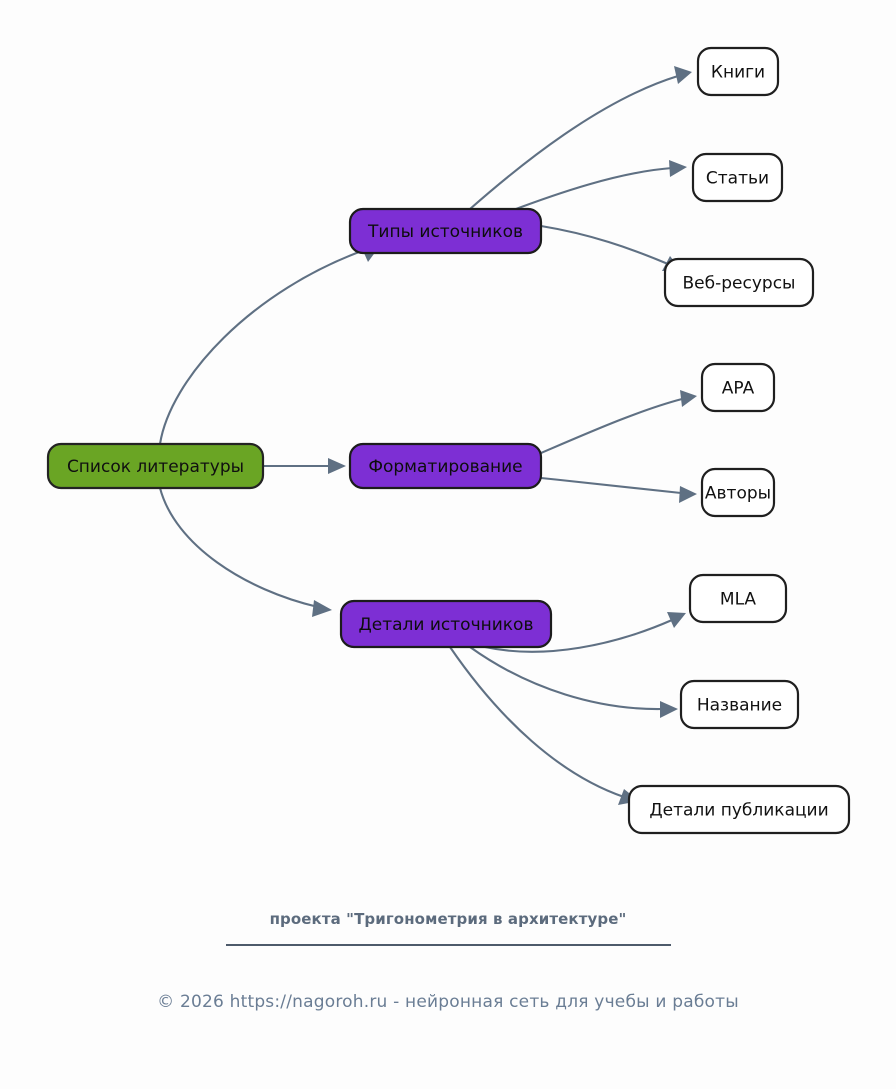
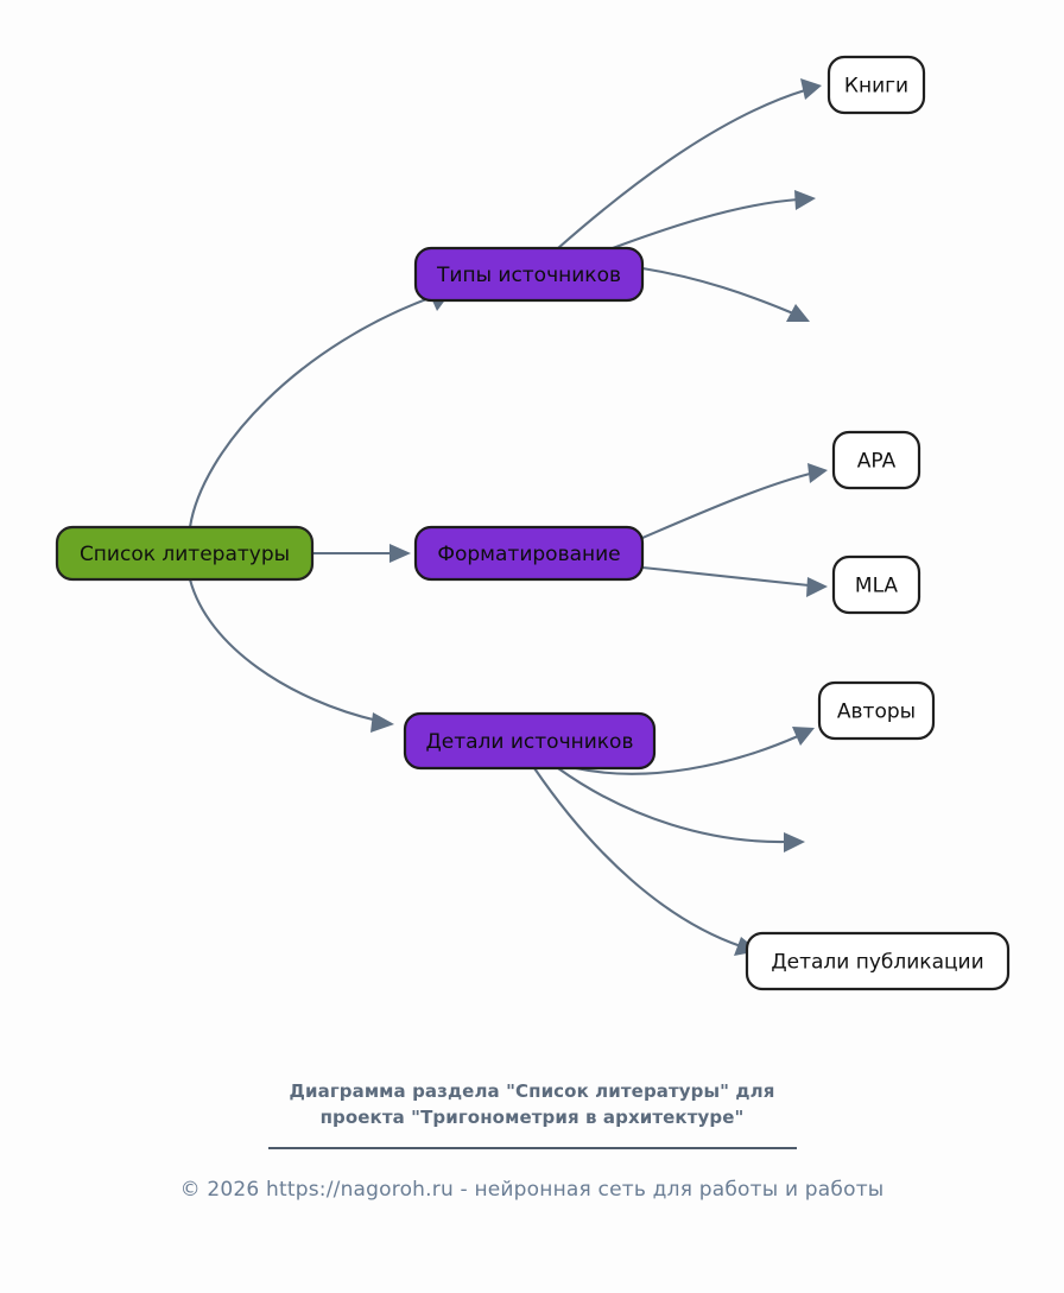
  Список литературы
  Типы источников
  Книги
- Статьи
- Веб-ресурсы
  Форматирование
  APA
- Авторы
+ MLA
  Детали источников
- MLA
+ Авторы
- Название
  Детали публикации
+ Диаграмма раздела "Список литературы" для
  проекта "Тригонометрия в архитектуре"
- © 2026 https://nagoroh.ru - нейронная сеть для учебы и работы
+ © 2026 https://nagoroh.ru - нейронная сеть для работы и работы
